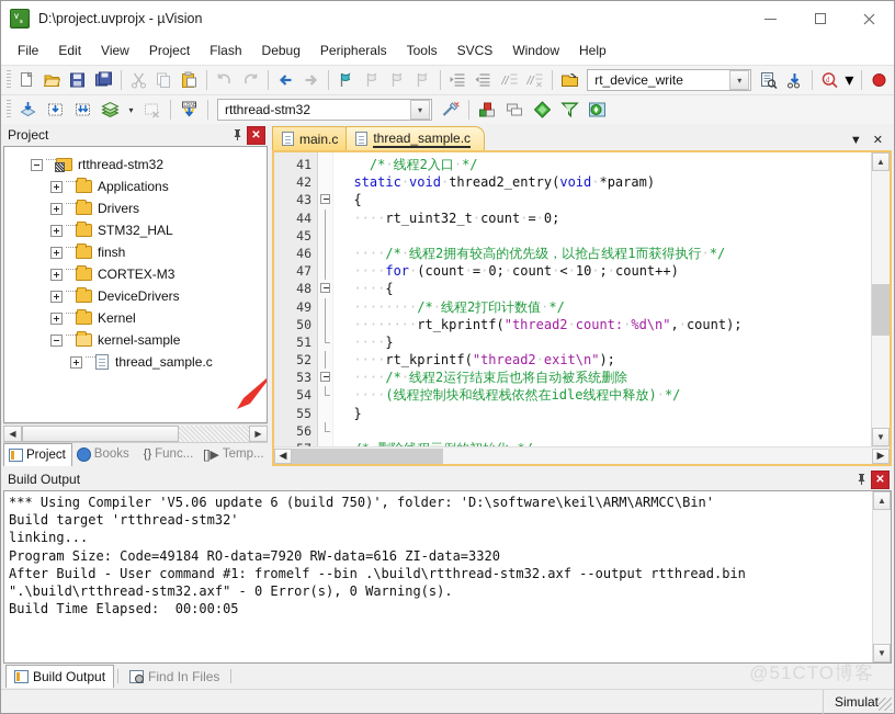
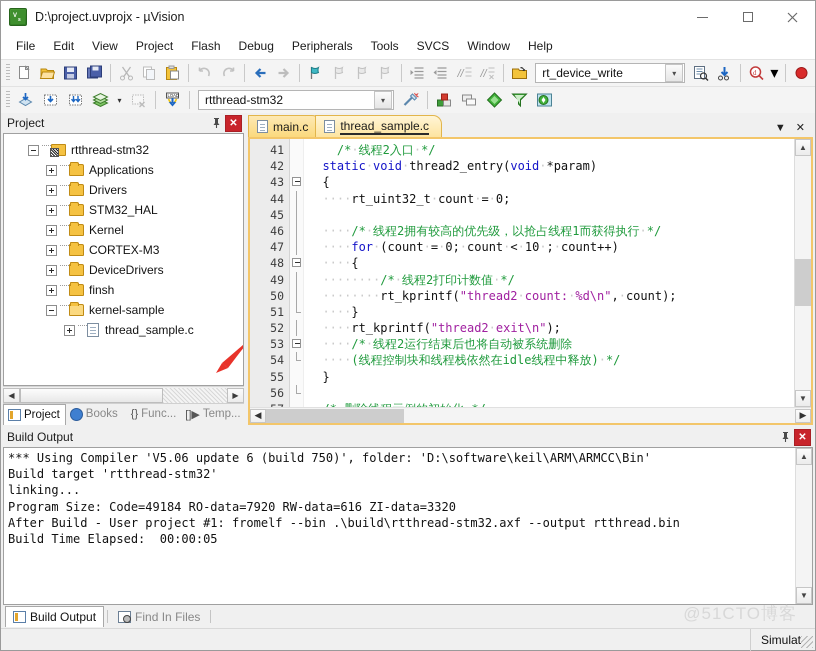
  D:\project.uvprojx - µVision
  File
  Edit
  View
  Project
  Flash
  Debug
  Peripherals
  Tools
  SVCS
  Window
  Help
  //
  //
  rt_device_write
  ▾
  d
  ▾
  ▾
  rtthread-stm32
  ▾
  Project
  ✕
  rtthread-stm32
  Applications
  Drivers
  STM32_HAL
- finsh
+ Kernel
  CORTEX-M3
  DeviceDrivers
- Kernel
+ finsh
  kernel-sample
  thread_sample.c
  ◀
  ▶
  Project
  Books
  {}
  Func...
  []▶
  Temp...
  main.c
  thread_sample.c
  ▼
  ✕
  41
  42
  43
  44
  45
  46
  47
  48
  49
  50
  51
  52
  53
  54
  55
  56
  /*·线程2入口·*/
  static·void·thread2_entry(void·*param)
  {
  ····rt_uint32_t·count·=·0;
  ····/*·线程2拥有较高的优先级，以抢占线程1而获得执行·*/
  ····for·(count·=·0;·count·<·10·;·count++)
  ····{
  ········/*·线程2打印计数值·*/
  ········rt_kprintf("thread2·count:·%d\n",·count);
  ····}
  ····rt_kprintf("thread2·exit\n");
  ····/*·线程2运行结束后也将自动被系统删除
  ····(线程控制块和线程栈依然在idle线程中释放)·*/
  }
  ▲
  ▼
  ◀
  ▶
  Build Output
  ✕
  *** Using Compiler 'V5.06 update 6 (build 750)', folder: 'D:\software\keil\ARM\ARMCC\Bin'
  Build target 'rtthread-stm32'
  linking...
  Program Size: Code=49184 RO-data=7920 RW-data=616 ZI-data=3320
- After Build - User command #1: fromelf --bin .\build\rtthread-stm32.axf --output rtthread.bin
+ After Build - User project #1: fromelf --bin .\build\rtthread-stm32.axf --output rtthread.bin
- ".\build\rtthread-stm32.axf" - 0 Error(s), 0 Warning(s).
  Build Time Elapsed: 00:00:05
  ▲
  ▼
  Build Output
  Find In Files
  Simulat
  @51CTO博客
